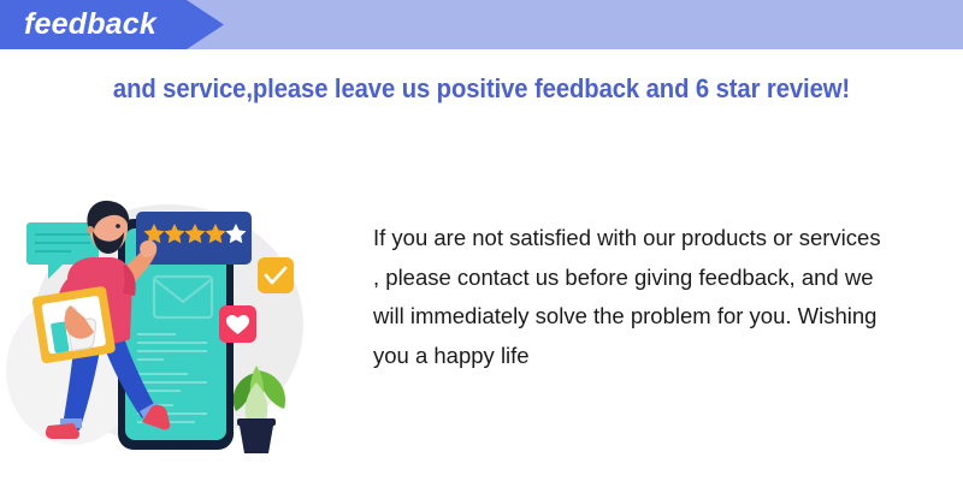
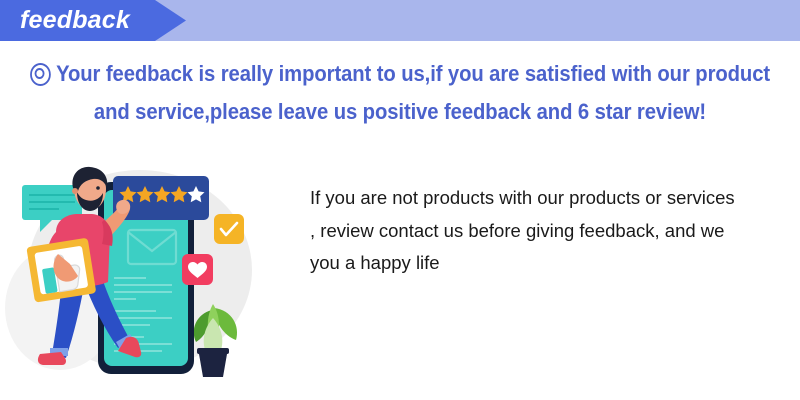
  feedback
+ Your feedback is really important to us,if you are satisfied with our product
  and service,please leave us positive feedback and 6 star review!
- If you are not satisfied with our products or services
+ If you are not products with our products or services
- , please contact us before giving feedback, and we
+ , review contact us before giving feedback, and we
- will immediately solve the problem for you. Wishing
  you a happy life
